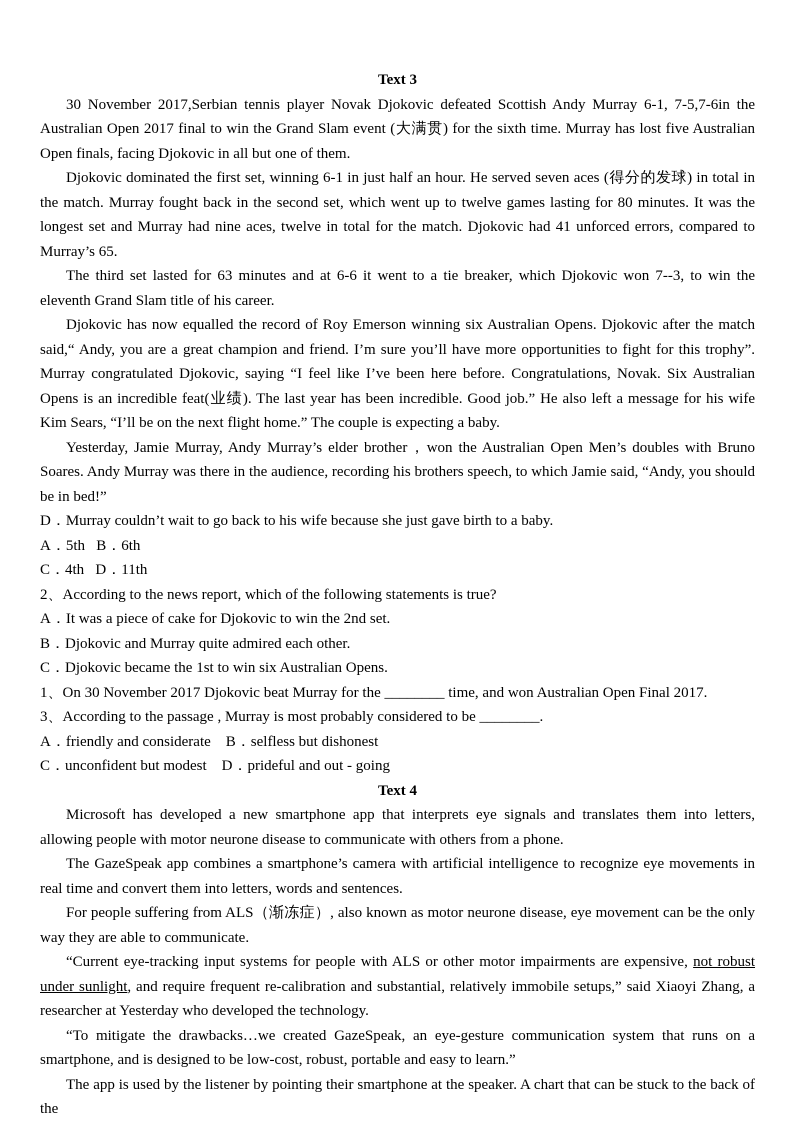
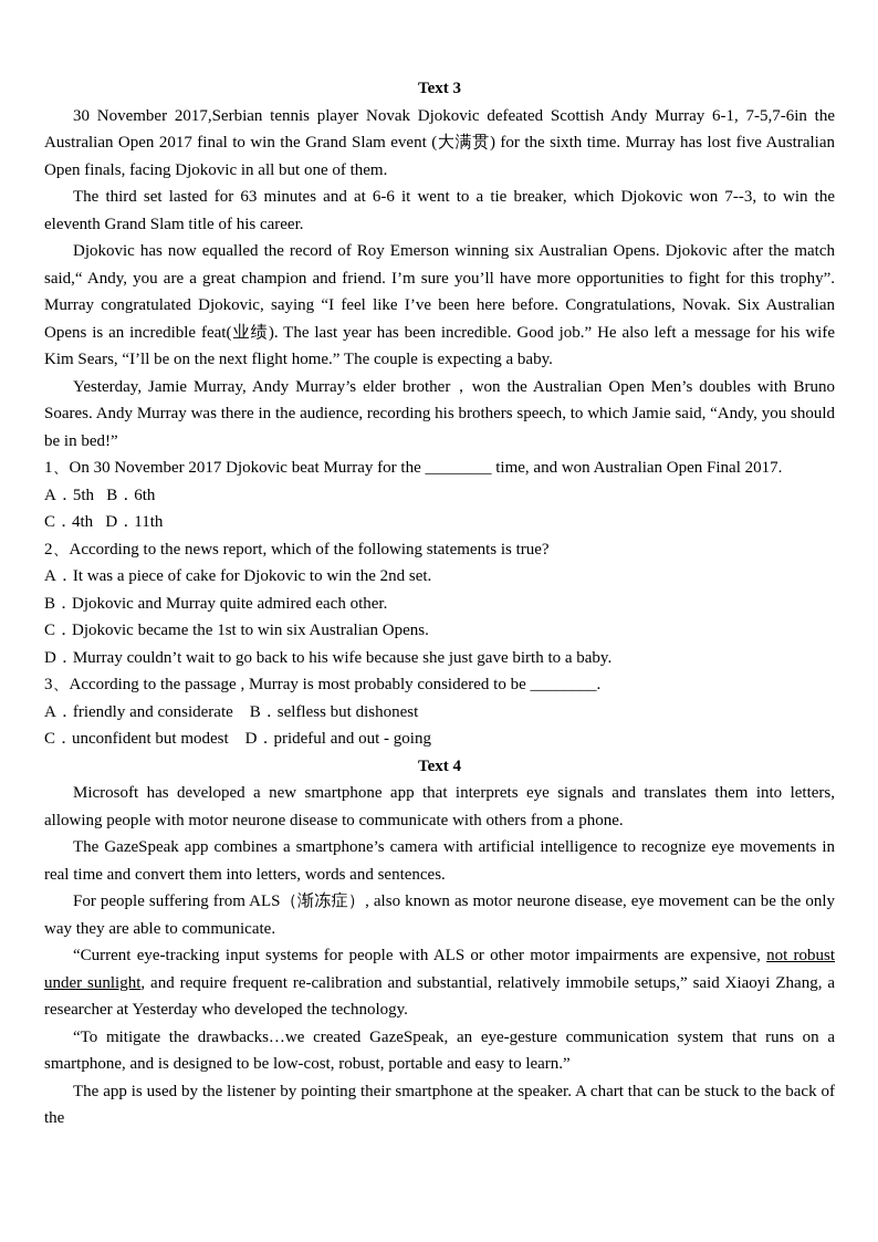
  Text 3
  30 November 2017,Serbian tennis player Novak Djokovic defeated Scottish Andy Murray 6-1, 7-5,7-6in the Australian Open 2017 final to win the Grand Slam event (大满贯) for the sixth time. Murray has lost five Australian Open finals, facing Djokovic in all but one of them.
- Djokovic dominated the first set, winning 6-1 in just half an hour. He served seven aces (得分的发球) in total in the match. Murray fought back in the second set, which went up to twelve games lasting for 80 minutes. It was the longest set and Murray had nine aces, twelve in total for the match. Djokovic had 41 unforced errors, compared to Murray’s 65.
  The third set lasted for 63 minutes and at 6-6 it went to a tie breaker, which Djokovic won 7--3, to win the eleventh Grand Slam title of his career.
  Djokovic has now equalled the record of Roy Emerson winning six Australian Opens. Djokovic after the match said,“ Andy, you are a great champion and friend. I’m sure you’ll have more opportunities to fight for this trophy”. Murray congratulated Djokovic, saying “I feel like I’ve been here before. Congratulations, Novak. Six Australian Opens is an incredible feat(业绩). The last year has been incredible. Good job.” He also left a message for his wife Kim Sears, “I’ll be on the next flight home.” The couple is expecting a baby.
  Yesterday, Jamie Murray, Andy Murray’s elder brother，won the Australian Open Men’s doubles with Bruno Soares. Andy Murray was there in the audience, recording his brothers speech, to which Jamie said, “Andy, you should be in bed!”
- D．Murray couldn’t wait to go back to his wife because she just gave birth to a baby.
+ 1、On 30 November 2017 Djokovic beat Murray for the ________ time, and won Australian Open Final 2017.
  A．5th B．6th
  C．4th D．11th
  2、According to the news report, which of the following statements is true?
  A．It was a piece of cake for Djokovic to win the 2nd set.
  B．Djokovic and Murray quite admired each other.
  C．Djokovic became the 1st to win six Australian Opens.
- 1、On 30 November 2017 Djokovic beat Murray for the ________ time, and won Australian Open Final 2017.
+ D．Murray couldn’t wait to go back to his wife because she just gave birth to a baby.
  3、According to the passage , Murray is most probably considered to be ________.
  A．friendly and considerate B．selfless but dishonest
  C．unconfident but modest D．prideful and out - going
  Text 4
  Microsoft has developed a new smartphone app that interprets eye signals and translates them into letters, allowing people with motor neurone disease to communicate with others from a phone.
  The GazeSpeak app combines a smartphone’s camera with artificial intelligence to recognize eye movements in real time and convert them into letters, words and sentences.
  For people suffering from ALS（渐冻症）, also known as motor neurone disease, eye movement can be the only way they are able to communicate.
  “Current eye-tracking input systems for people with ALS or other motor impairments are expensive, not robust under sunlight, and require frequent re-calibration and substantial, relatively immobile setups,” said Xiaoyi Zhang, a researcher at Yesterday who developed the technology.
  “To mitigate the drawbacks…we created GazeSpeak, an eye-gesture communication system that runs on a smartphone, and is designed to be low-cost, robust, portable and easy to learn.”
  The app is used by the listener by pointing their smartphone at the speaker. A chart that can be stuck to the back of the
